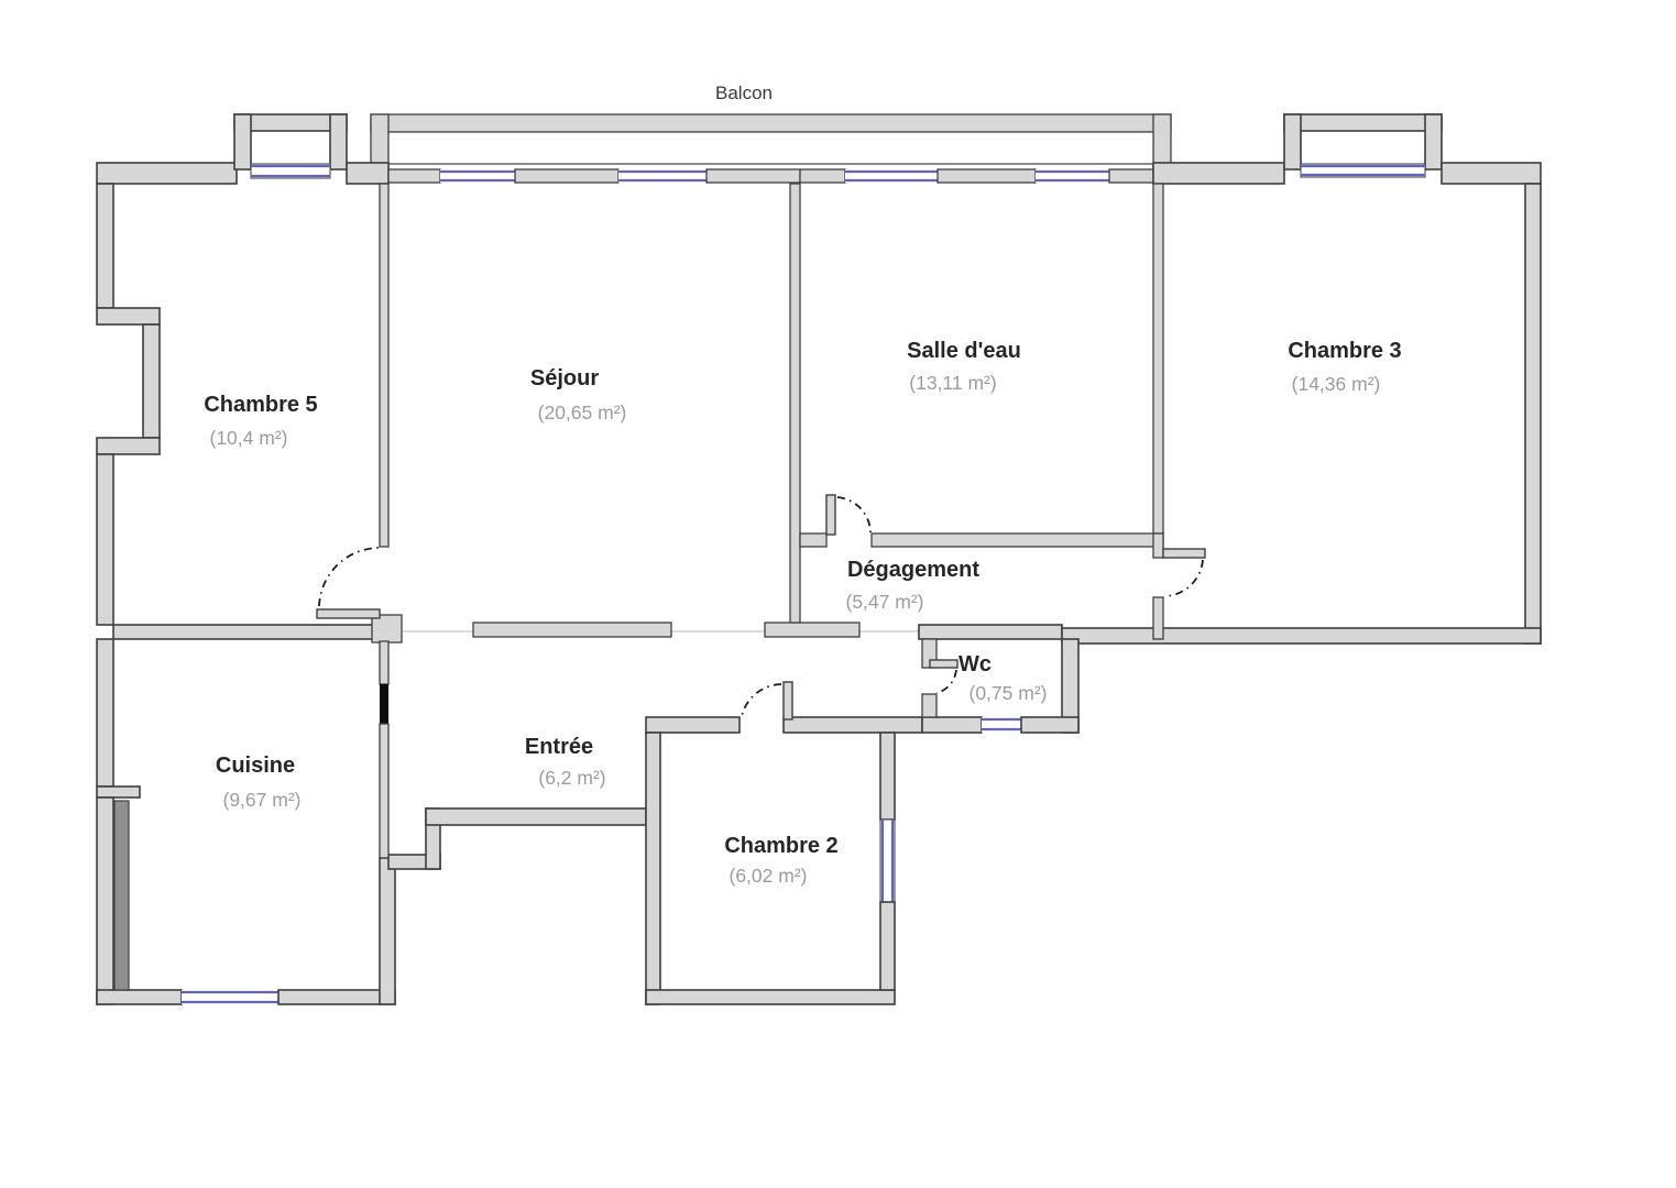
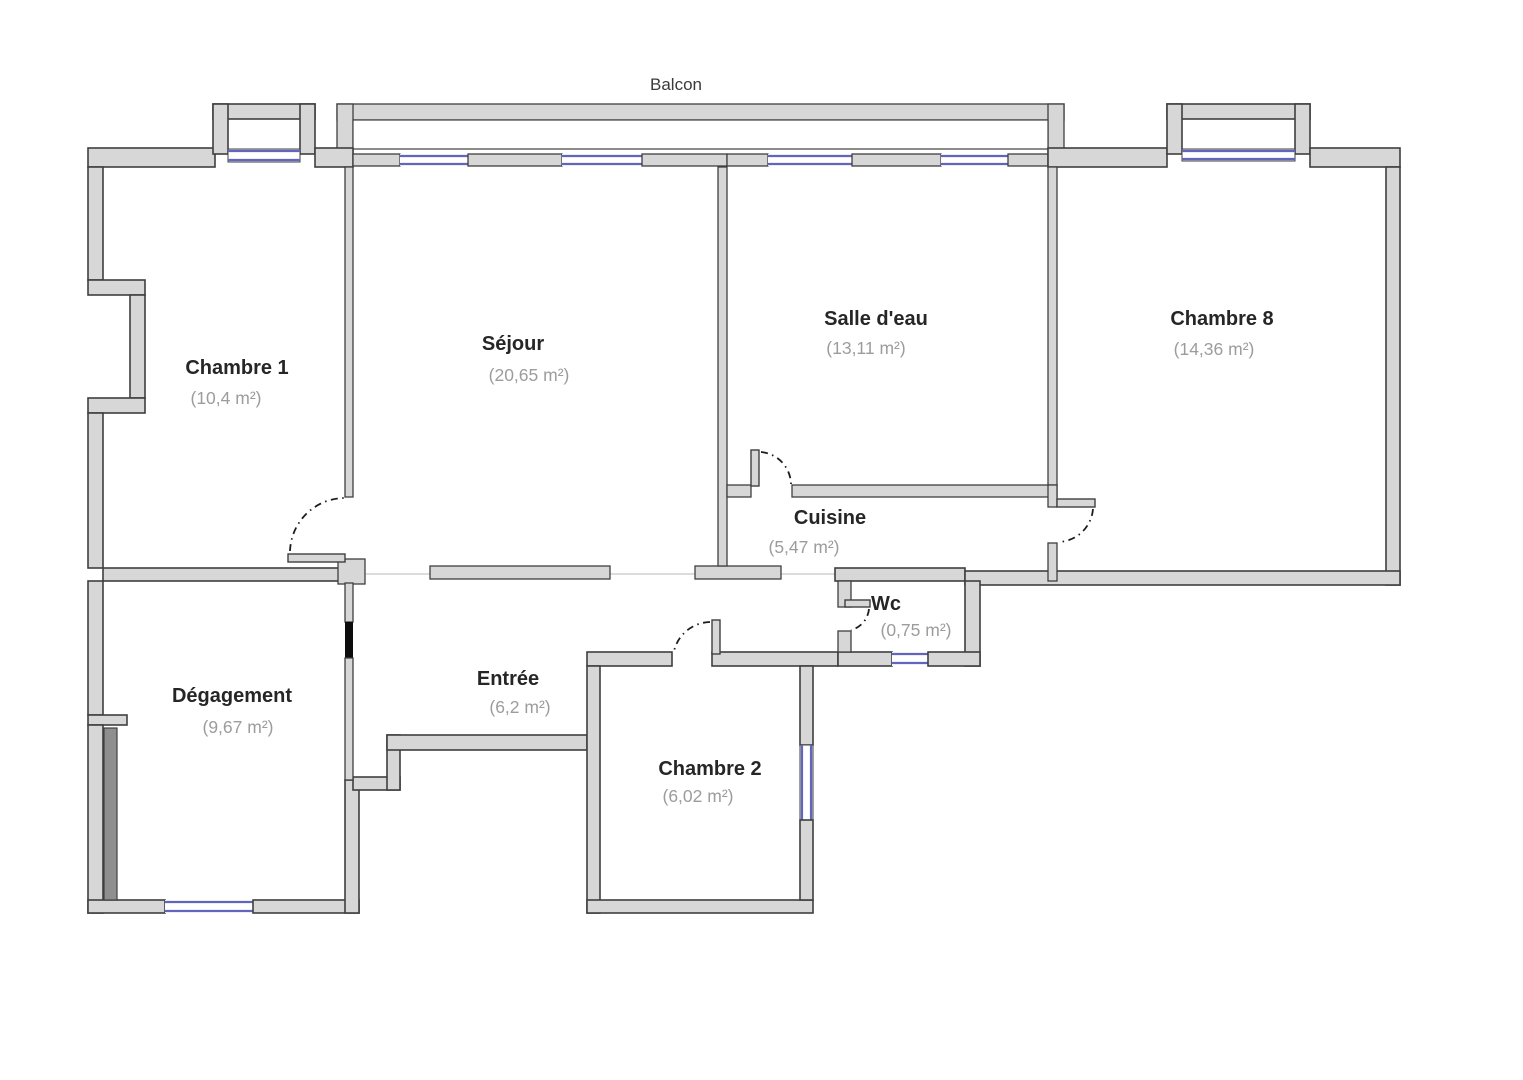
  Balcon
- Chambre 5
+ Chambre 1
  (10,4 m²)
  Séjour
  (20,65 m²)
  Salle d'eau
  (13,11 m²)
- Chambre 3
+ Chambre 8
  (14,36 m²)
- Dégagement
+ Cuisine
  (5,47 m²)
  Wc
  (0,75 m²)
- Cuisine
+ Dégagement
  (9,67 m²)
  Entrée
  (6,2 m²)
  Chambre 2
  (6,02 m²)
